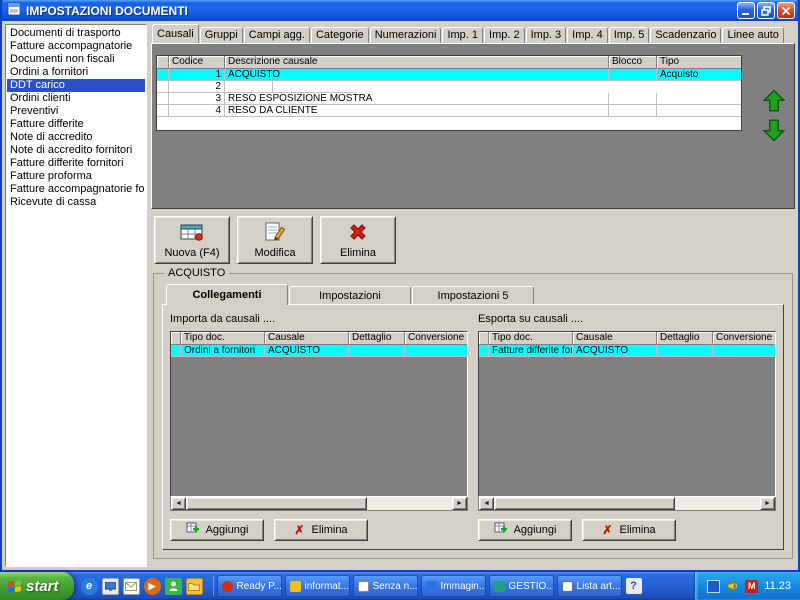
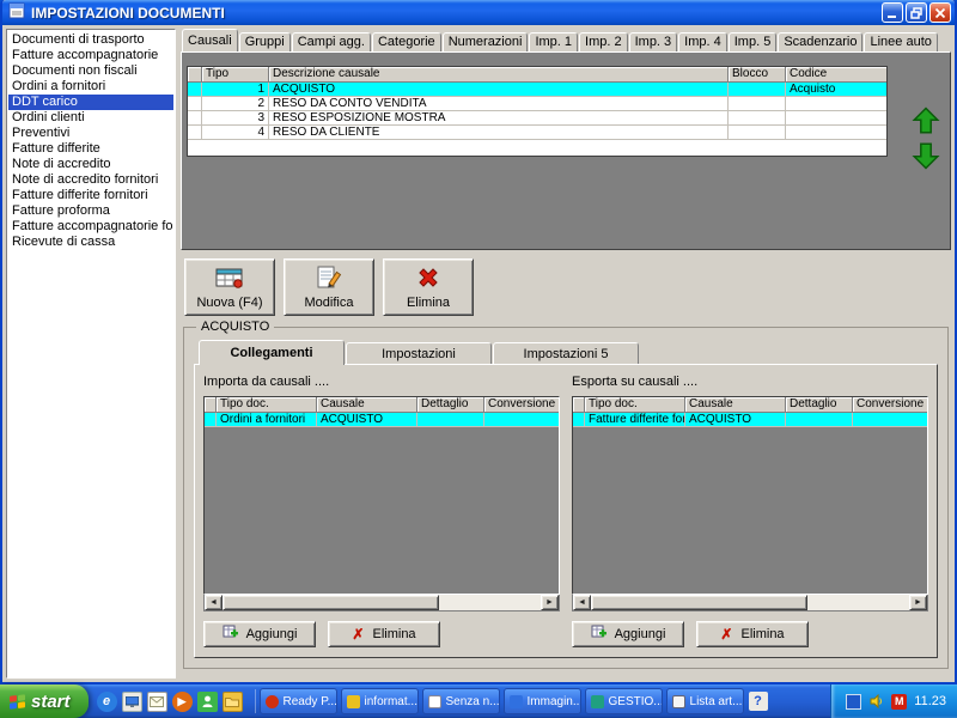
  IMPOSTAZIONI DOCUMENTI
  Documenti di trasporto
  Fatture accompagnatorie
  Documenti non fiscali
  Ordini a fornitori
  DDT carico
  Ordini clienti
  Preventivi
  Fatture differite
  Note di accredito
  Note di accredito fornitori
  Fatture differite fornitori
  Fatture proforma
  Fatture accompagnatorie fo
  Ricevute di cassa
  Causali
  Gruppi
  Campi agg.
  Categorie
  Numerazioni
  Imp. 1
  Imp. 2
  Imp. 3
  Imp. 4
  Imp. 5
  Scadenzario
  Linee auto
- Codice
+ Tipo
  Descrizione causale
  Blocco
- Tipo
+ Codice
  1
  ACQUISTO
  Acquisto
  2
+ RESO DA CONTO VENDITA
  3
  RESO ESPOSIZIONE MOSTRA
  4
  RESO DA CLIENTE
  Nuova (F4)
  Modifica
  Elimina
  ACQUISTO
  Collegamenti
  Impostazioni
  Impostazioni 5
  Importa da causali ....
  Tipo doc.
  Causale
  Dettaglio
  Conversione
  Ordini a fornitori
  ACQUISTO
  Aggiungi
  ✗
  Elimina
  Esporta su causali ....
  Tipo doc.
  Causale
  Dettaglio
  Conversione
  Fatture differite for
  ACQUISTO
  Aggiungi
  ✗
  Elimina
  start
  e
  ▶
  Ready P..
  informat...
  Senza n...
  Immagin..
  GESTIO..
  Lista art...
  ?
  M
  11.23
